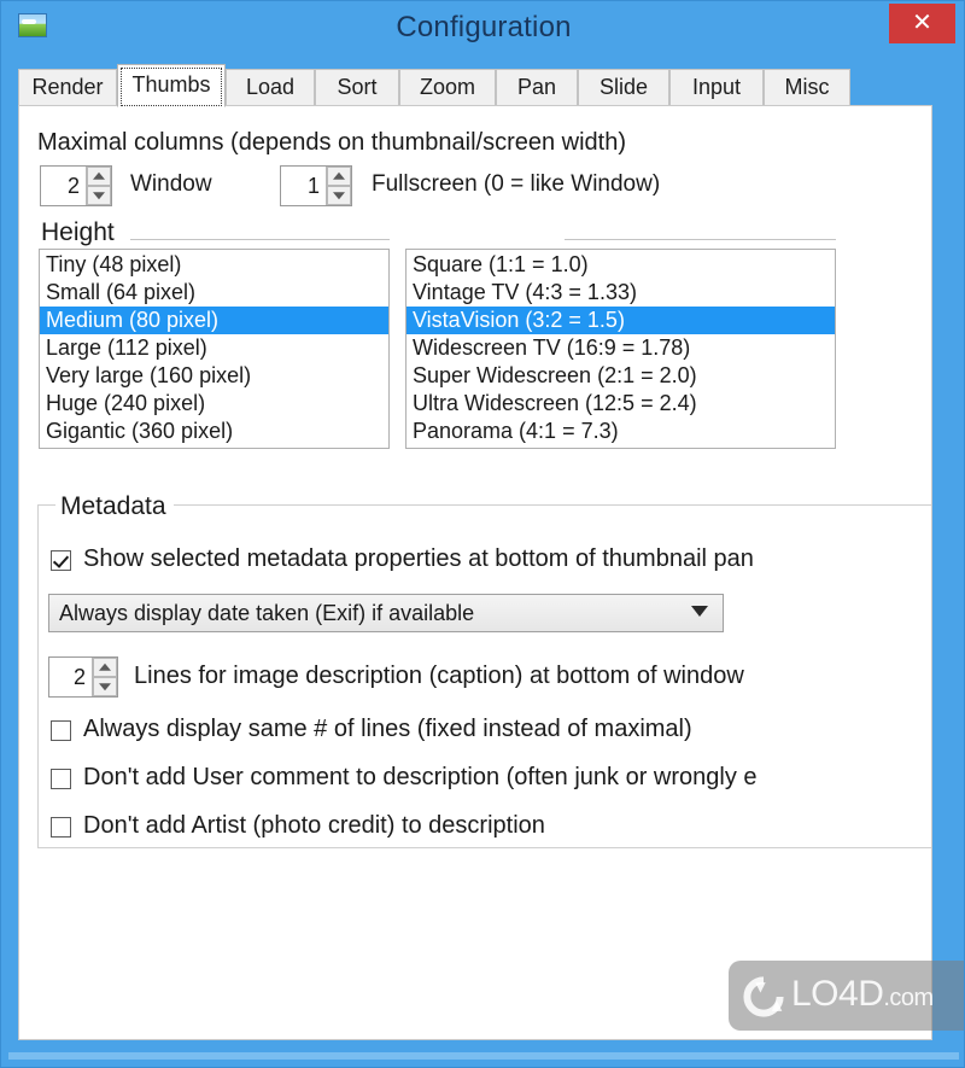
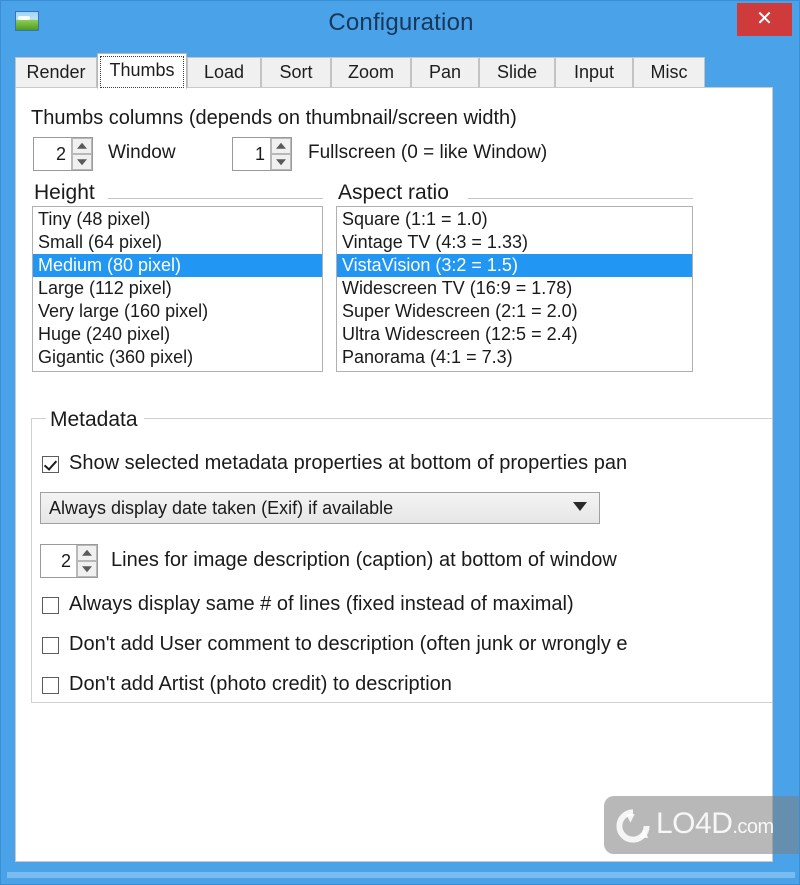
  Configuration
  ✕
  Render
  Thumbs
  Load
  Sort
  Zoom
  Pan
  Slide
  Input
  Misc
- Maximal columns (depends on thumbnail/screen width)
+ Thumbs columns (depends on thumbnail/screen width)
  2
  Window
  1
  Fullscreen (0 = like Window)
  Height
  Tiny (48 pixel)
  Small (64 pixel)
  Medium (80 pixel)
  Large (112 pixel)
  Very large (160 pixel)
  Huge (240 pixel)
  Gigantic (360 pixel)
+ Aspect ratio
  Square (1:1 = 1.0)
  Vintage TV (4:3 = 1.33)
  VistaVision (3:2 = 1.5)
  Widescreen TV (16:9 = 1.78)
  Super Widescreen (2:1 = 2.0)
  Ultra Widescreen (12:5 = 2.4)
  Panorama (4:1 = 7.3)
  Metadata
- Show selected metadata properties at bottom of thumbnail pan
+ Show selected metadata properties at bottom of properties pan
  Always display date taken (Exif) if available
  2
  Lines for image description (caption) at bottom of window
  Always display same # of lines (fixed instead of maximal)
  Don't add User comment to description (often junk or wrongly e
  Don't add Artist (photo credit) to description
  LO4D.com
